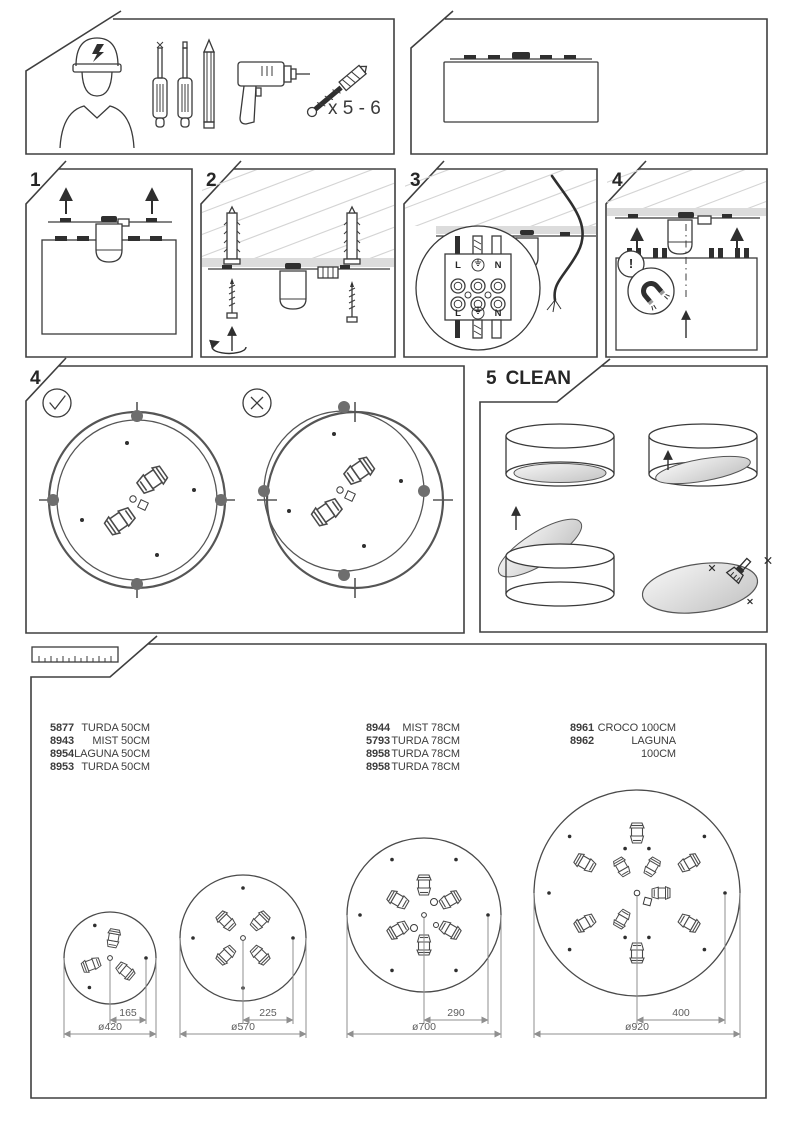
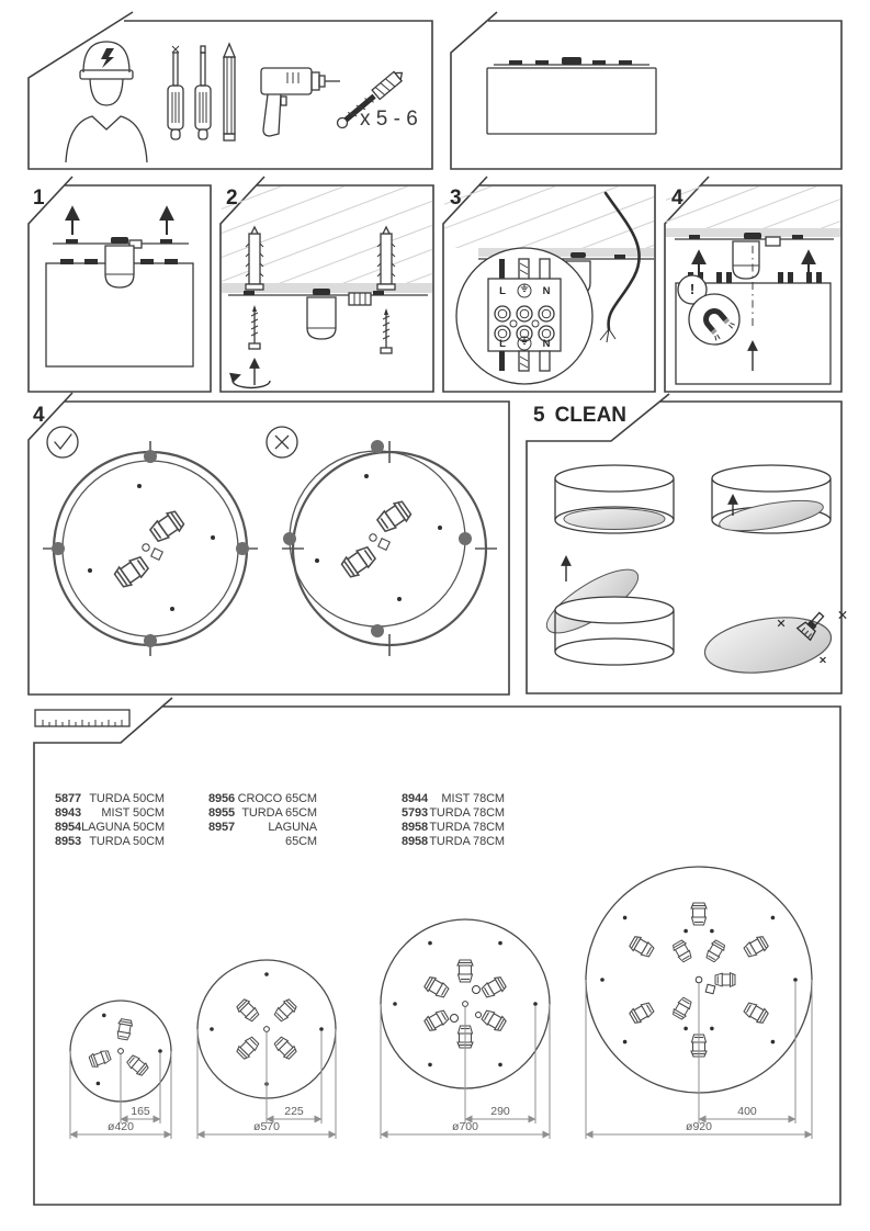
  x 5 - 6
  1
  2
  3
  4
  4
  5
  CLEAN
  !
  L
  N
  L
  N
  5877
  TURDA 50CM
  8943
  MIST 50CM
  8954
  LAGUNA 50CM
  8953
  TURDA 50CM
+ 8956
+ CROCO 65CM
+ 8955
+ TURDA 65CM
+ 8957
+ LAGUNA 65CM
  8944
  MIST 78CM
  5793
  TURDA 78CM
  8958
  TURDA 78CM
  8958
  TURDA 78CM
- 8961
- CROCO 100CM
- 8962
- LAGUNA 100CM
  165
  225
  290
  400
  ø420
  ø570
  ø700
  ø920
